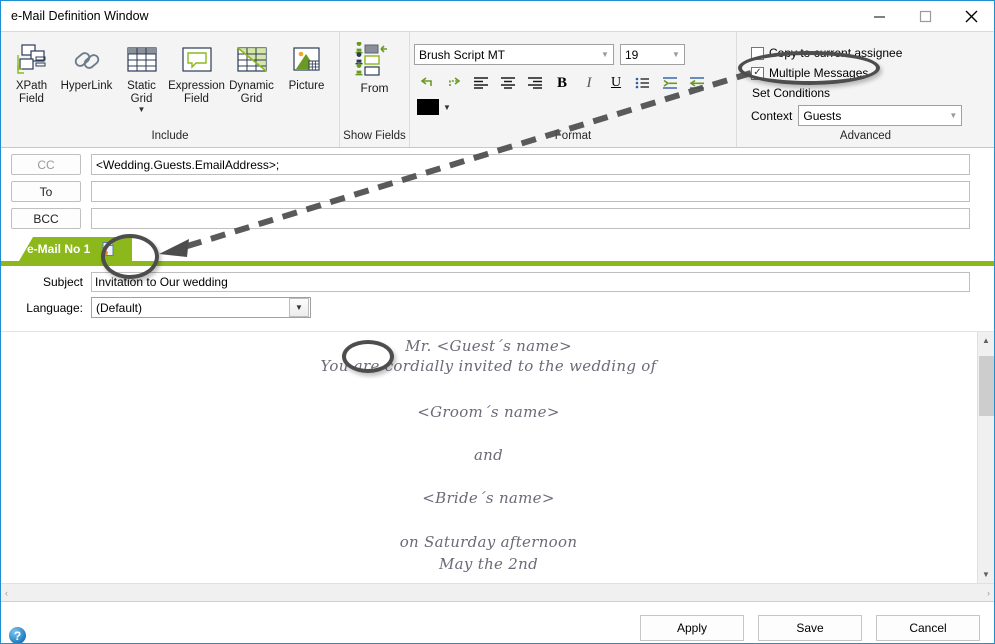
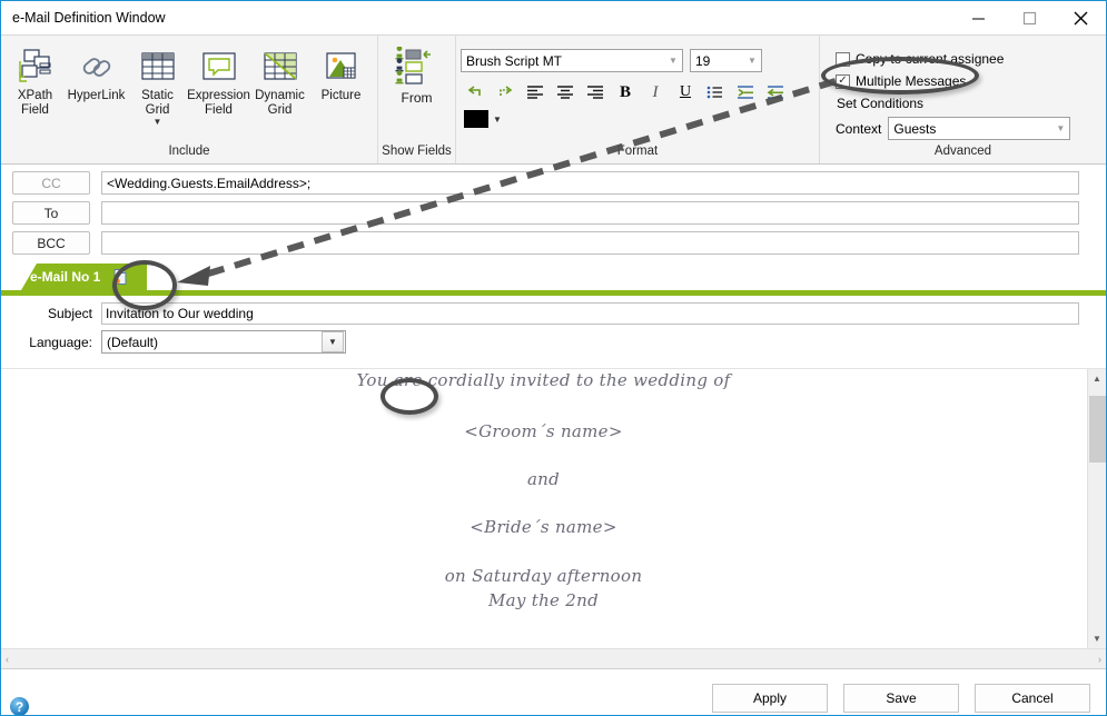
  e-Mail Definition Window
  XPath
  Field
  HyperLink
  Static
  Grid
  ▼
  Expression
  Field
  Dynamic
  Grid
  Picture
  Include
  From
  Show Fields
  Brush Script MT
  ▼
  19
  ▼
  B
  I
  U
  ▼
  Format
  Copy to current assignee
  ✓
  Multiple Messages
  Set Conditions
  Context
  Guests
  ▼
  Advanced
  CC
  <Wedding.Guests.EmailAddress>;
  To
  BCC
  e-Mail No 1
  Subject
  Invitation to Our wedding
  Language:
  (Default)
  ▼
- Mr. <Guest´s name>
  You are cordially invited to the wedding of
  <Groom´s name>
  and
  <Bride´s name>
  on Saturday afternoon
  May the 2nd
  ▲
  ▼
  ‹
  ›
  ?
  Apply
  Save
  Cancel
